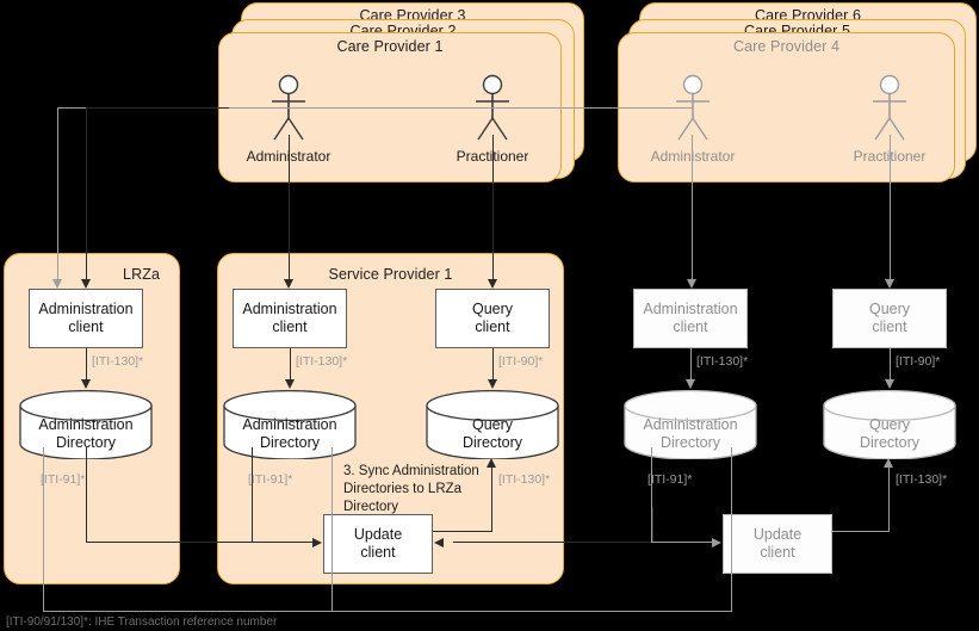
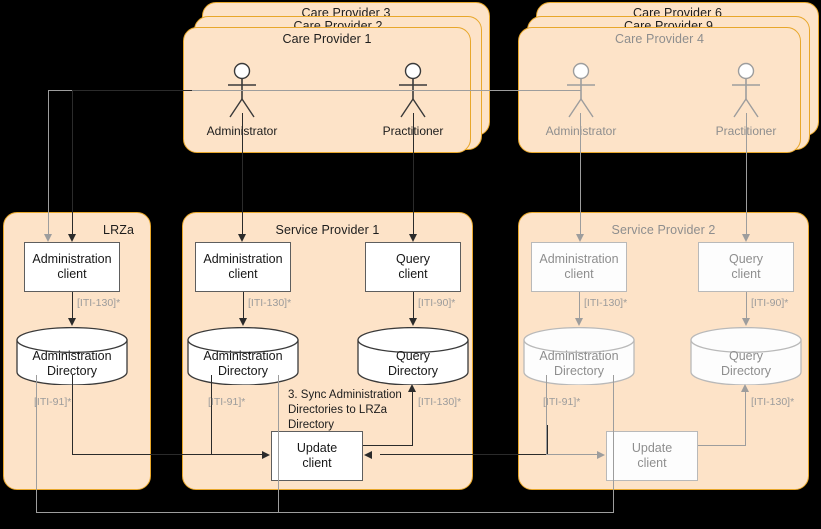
  Care Provider 3
  Care Provider 2
  Care Provider 1
  Adminstrator
  Practitioner
  Care Provider 6
- Care Provider 5
+ Care Provider 9
  Care Provider 4
  Adminstrator
  Practitioner
  LRZa
  Administration
  client
  Administration
  Directory
  Service Provider 1
  Administration
  client
  Query
  client
  Administration
  Directory
  Query
  Directory
  Update
  client
  3. Sync Administration Directories to LRZa Directory
+ Service Provider 2
  Administration
  client
  Query
  client
  Administration
  Directory
  Query
  Directory
  Update
  client
  [ITI-130]*
  [ITI-91]*
  [ITI-130]*
  [ITI-90]*
  [ITI-91]*
  [ITI-130]*
  [ITI-130]*
  [ITI-90]*
  [ITI-91]*
  [ITI-130]*
- [ITI-90/91/130]*: IHE Transaction reference number
